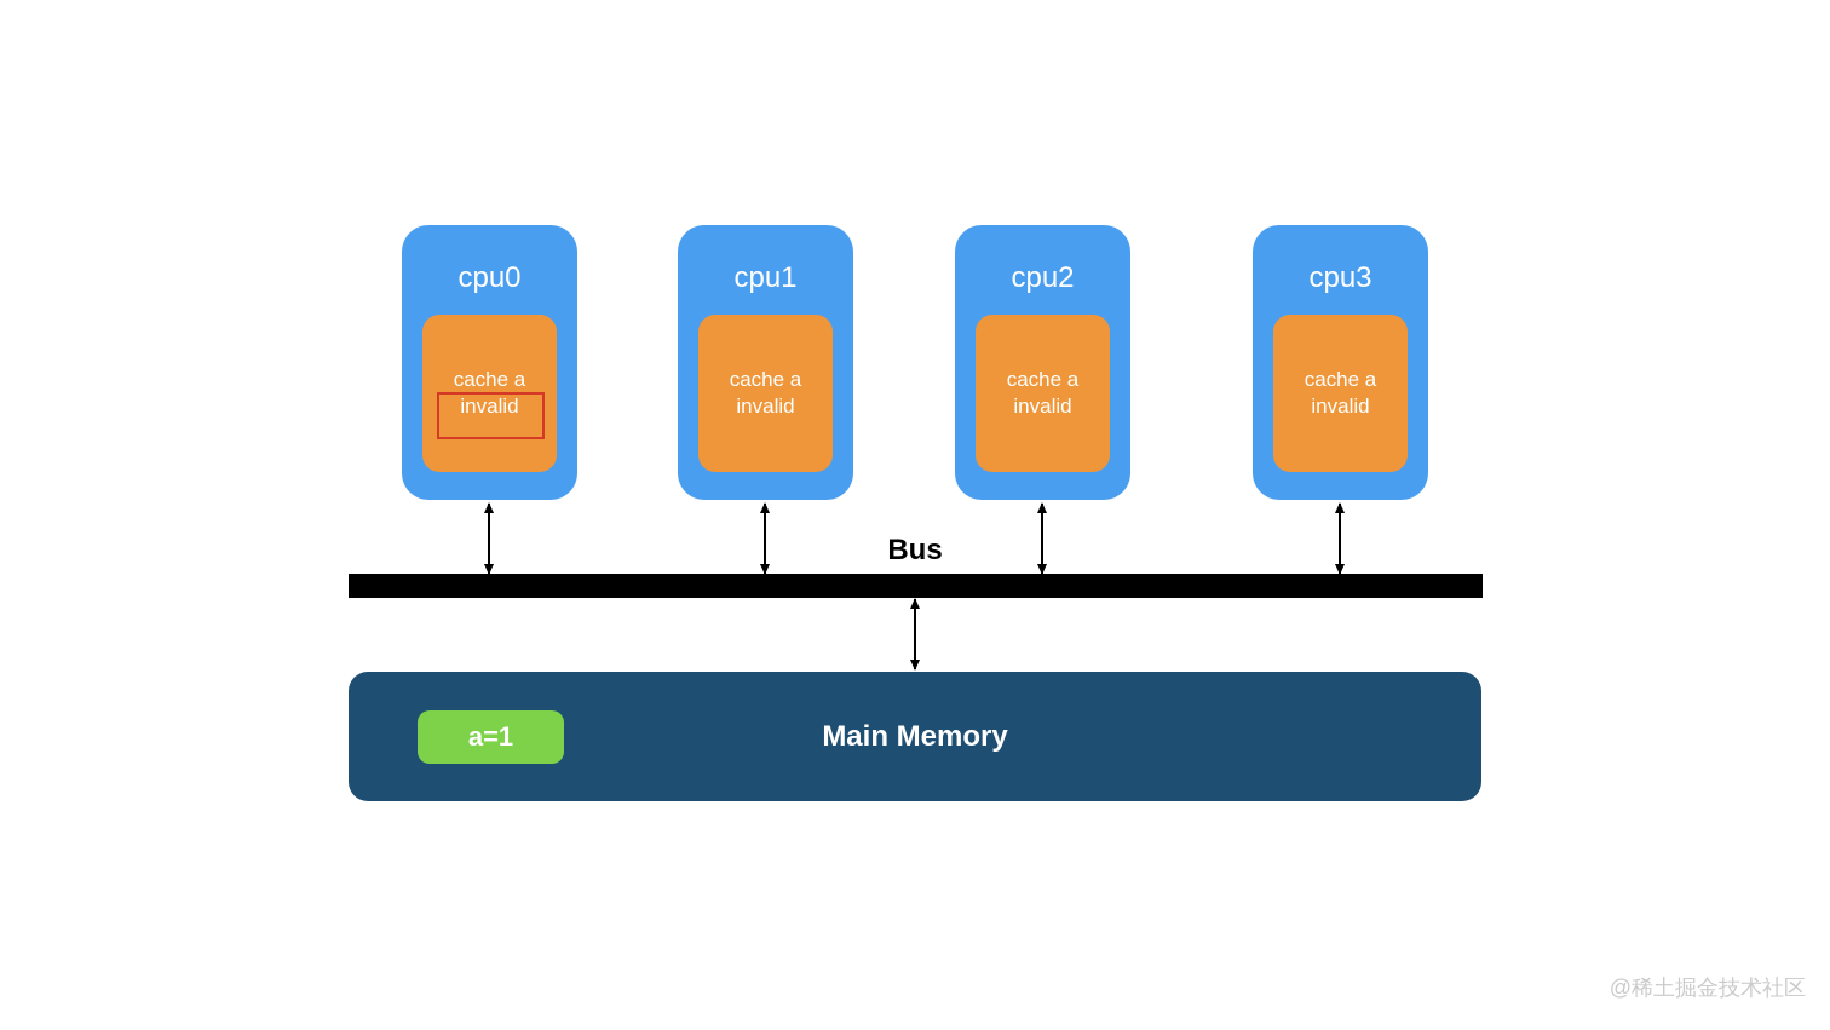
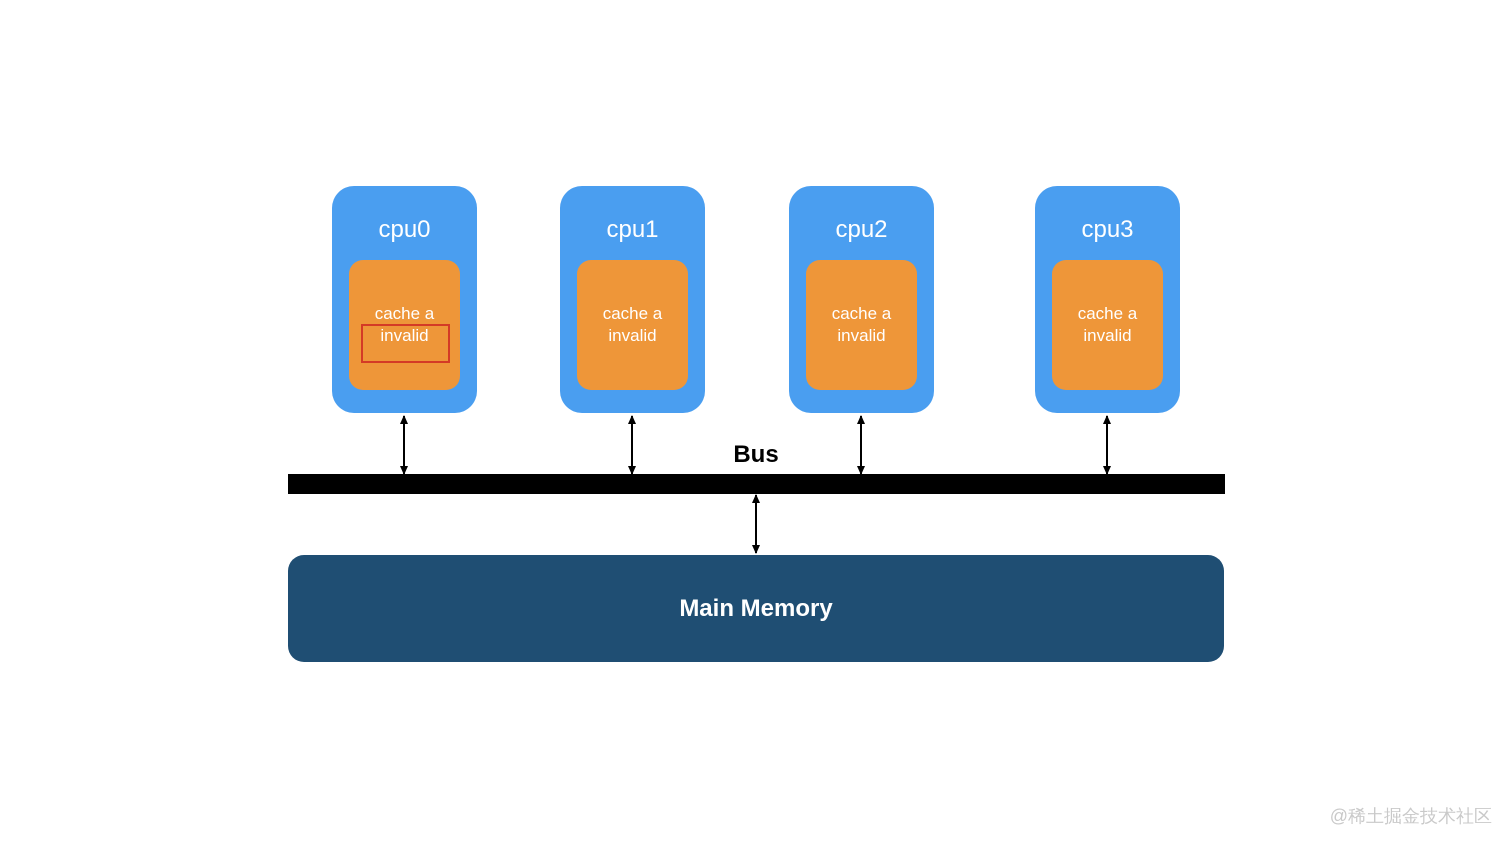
  cpu0
  cache a
  invalid
  cpu1
  cache a
  invalid
  cpu2
  cache a
  invalid
  cpu3
  cache a
  invalid
  Bus
  Main Memory
- a=1
  @稀土掘金技术社区
